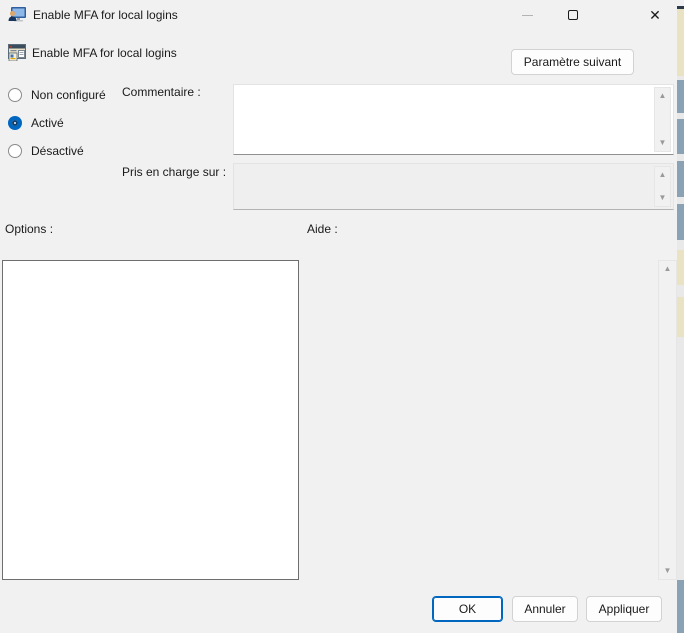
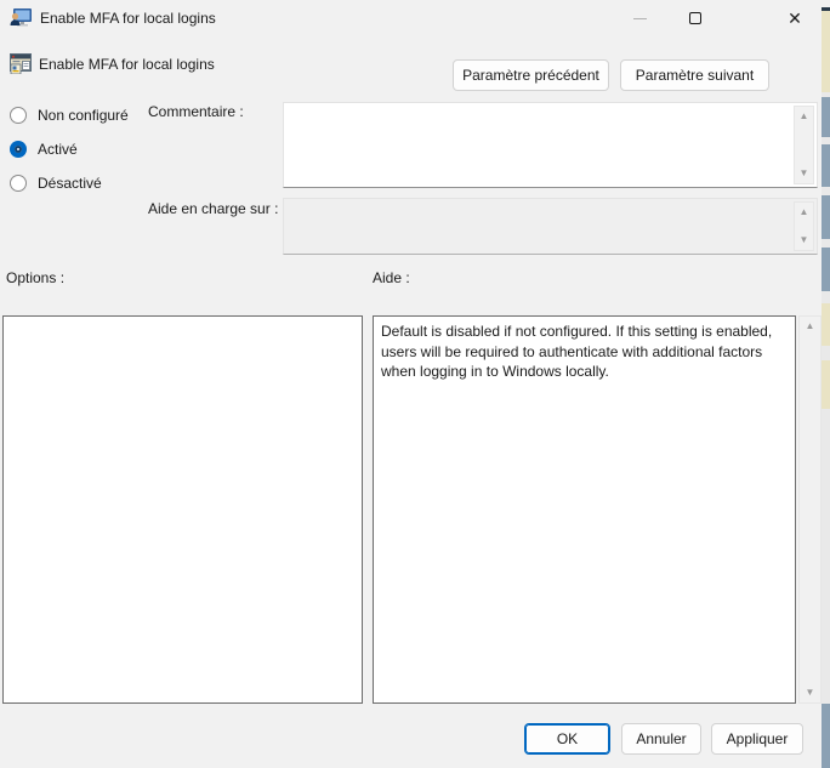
  Enable MFA for local logins
  ✕
  Enable MFA for local logins
+ Paramètre précédent
  Paramètre suivant
  Non configuré
  Activé
  Désactivé
  Commentaire :
  ▲
  ▼
- Pris en charge sur :
+ Aide en charge sur :
  ▲
  ▼
  Options :
  Aide :
+ Default is disabled if not configured. If this setting is enabled, users will be required to authenticate with additional factors when logging in to Windows locally.
  ▲
  ▼
  OK
  Annuler
  Appliquer
